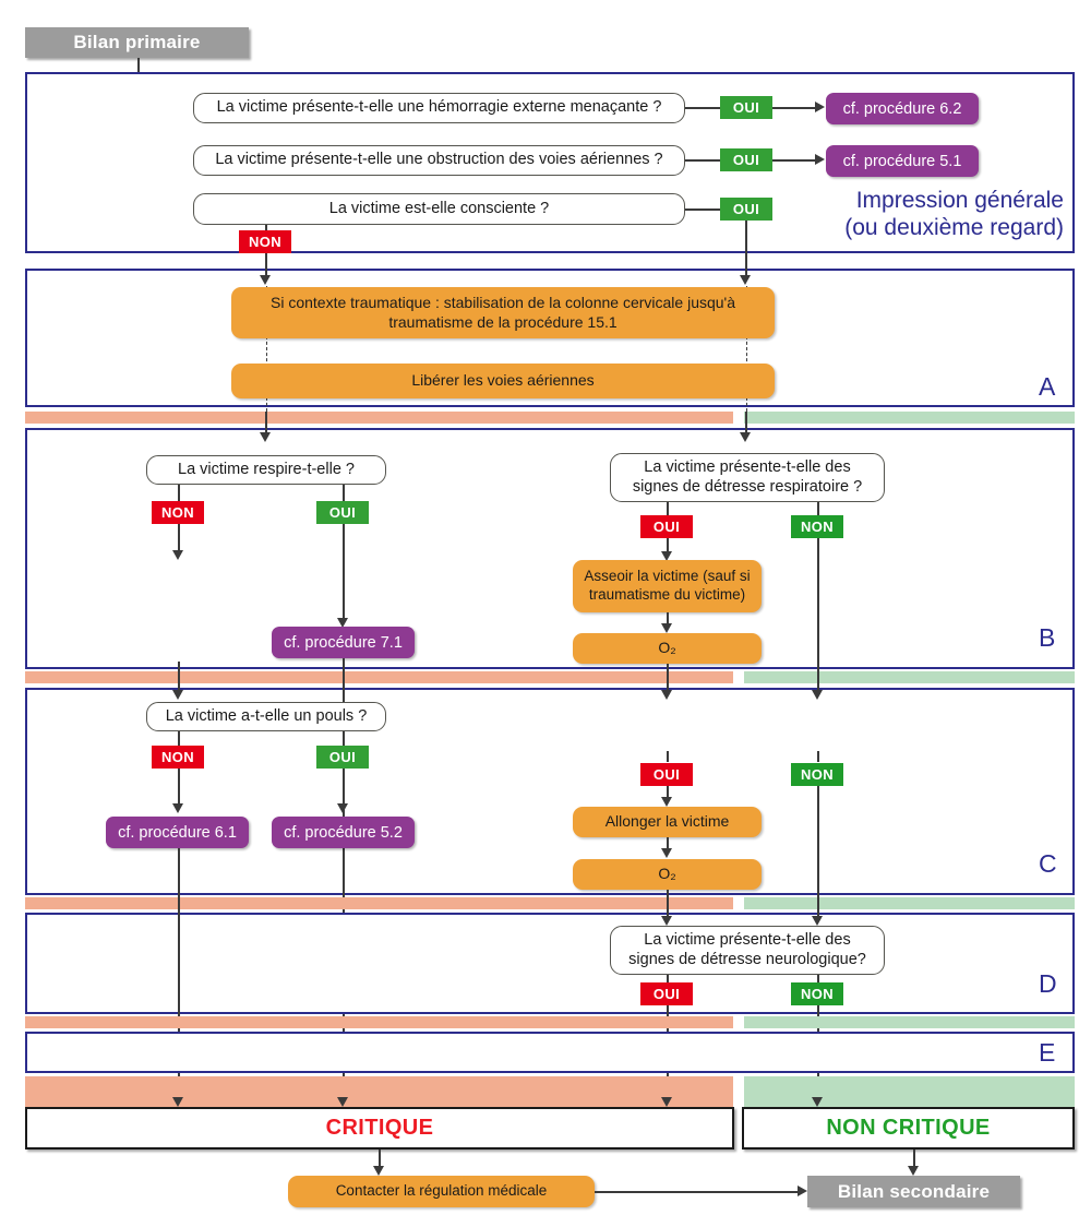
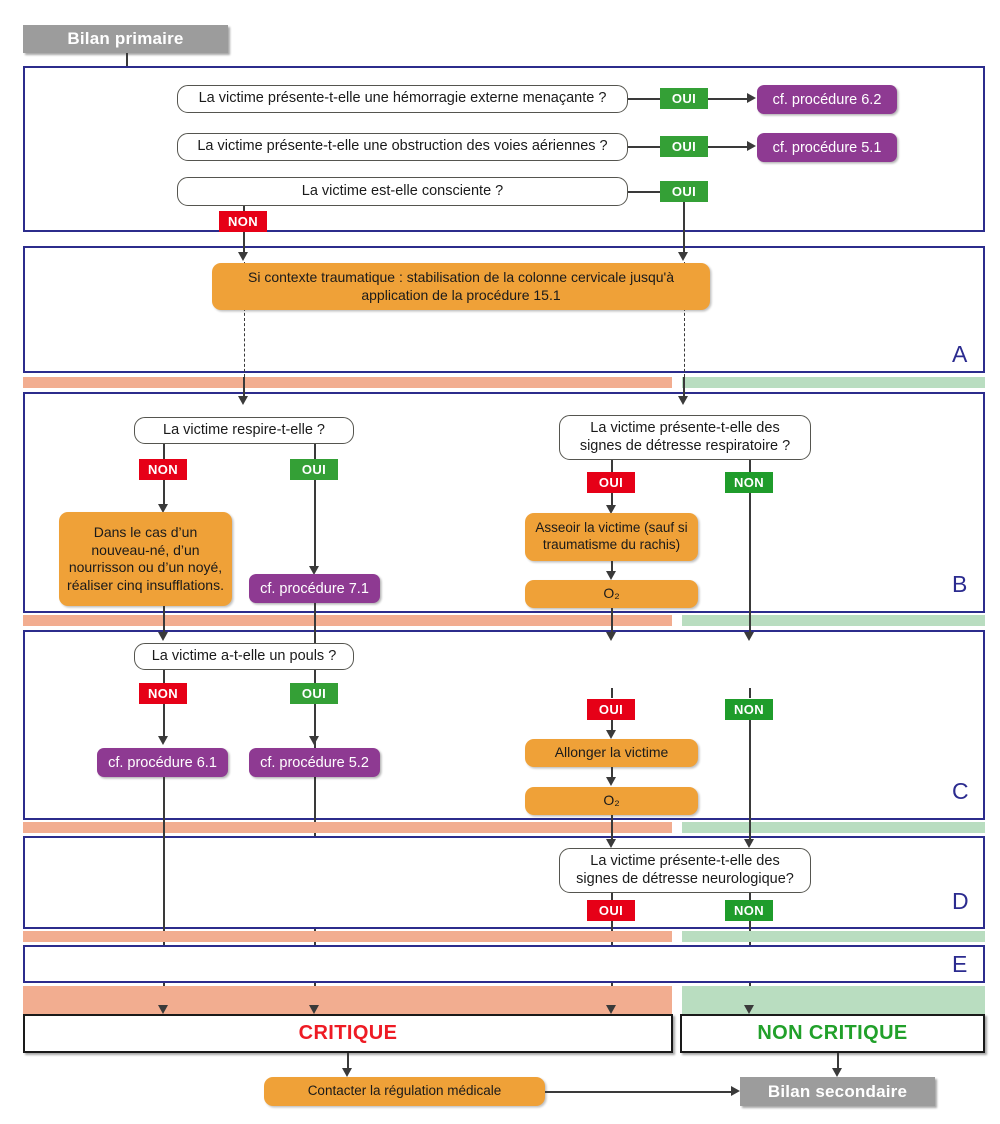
  Bilan primaire
  La victime présente-t-elle une hémorragie externe menaçante ?
  OUI
  cf. procédure 6.2
  La victime présente-t-elle une obstruction des voies aériennes ?
  OUI
  cf. procédure 5.1
  La victime est-elle consciente ?
  OUI
  NON
- Impression générale
- (ou deuxième regard)
  A
- Si contexte traumatique : stabilisation de la colonne cervicale jusqu'à traumatisme de la procédure 15.1
+ Si contexte traumatique : stabilisation de la colonne cervicale jusqu'à application de la procédure 15.1
- Libérer les voies aériennes
  B
  La victime respire-t-elle ?
  NON
+ Dans le cas d’un nouveau-né, d’un nourrisson ou d’un noyé, réaliser cinq insufflations.
  OUI
  cf. procédure 7.1
  La victime présente-t-elle des signes de détresse respiratoire ?
  OUI
- Asseoir la victime (sauf si traumatisme du victime)
+ Asseoir la victime (sauf si traumatisme du rachis)
  O₂
  NON
  C
  La victime a-t-elle un pouls ?
  NON
  cf. procédure 6.1
  OUI
  cf. procédure 5.2
  OUI
  Allonger la victime
  O₂
  NON
  D
  La victime présente-t-elle des signes de détresse neurologique?
  OUI
  NON
  E
  CRITIQUE
  NON CRITIQUE
  Contacter la régulation médicale
  Bilan secondaire
